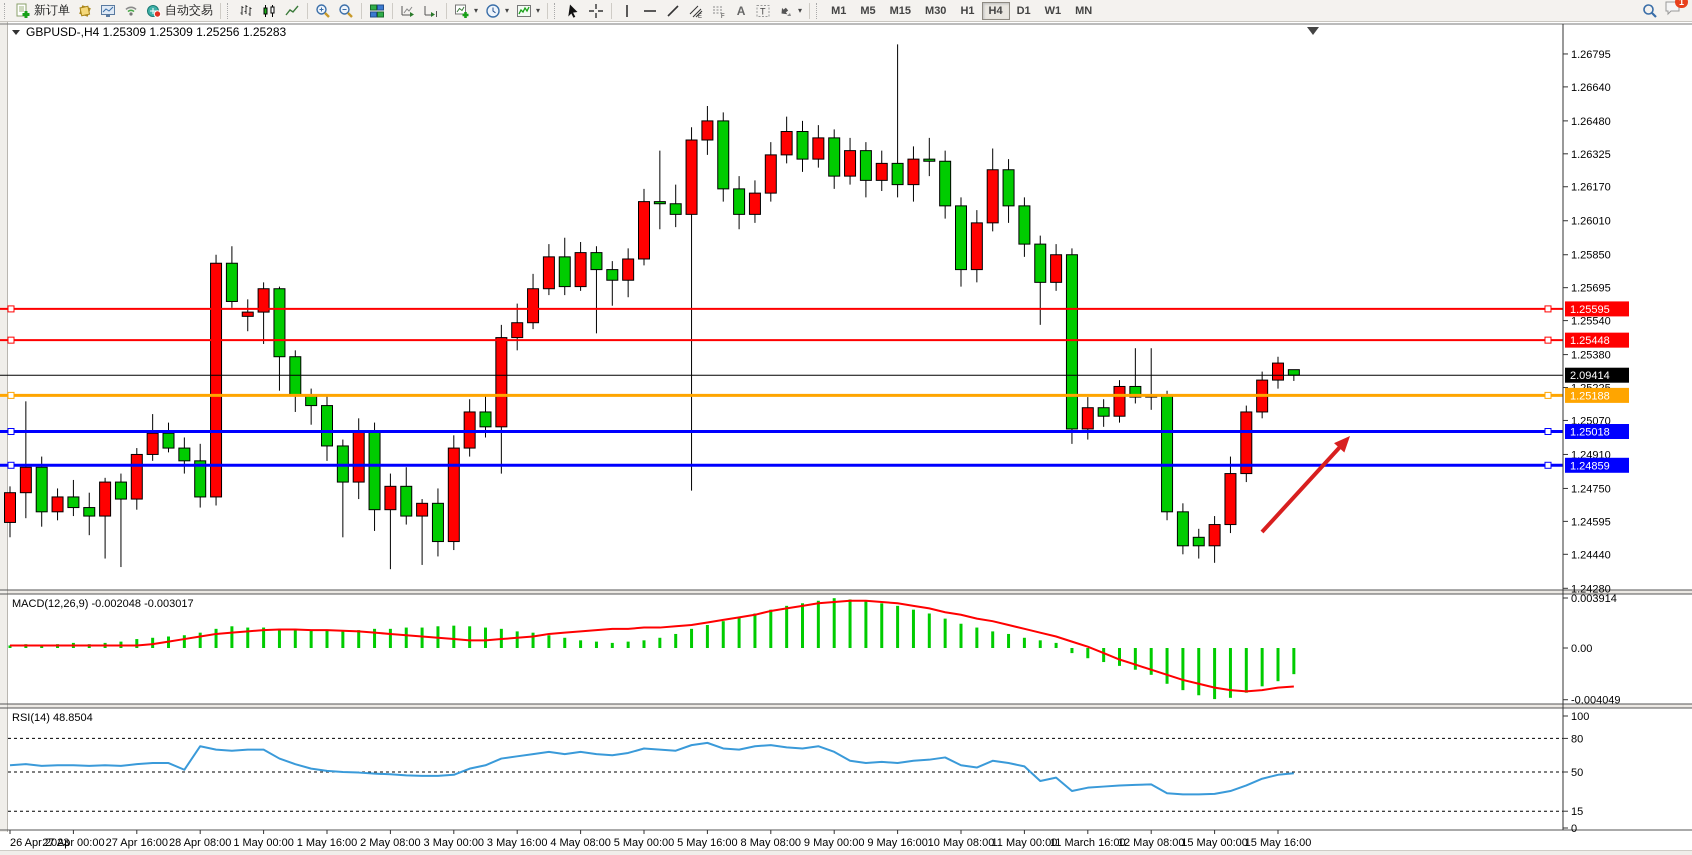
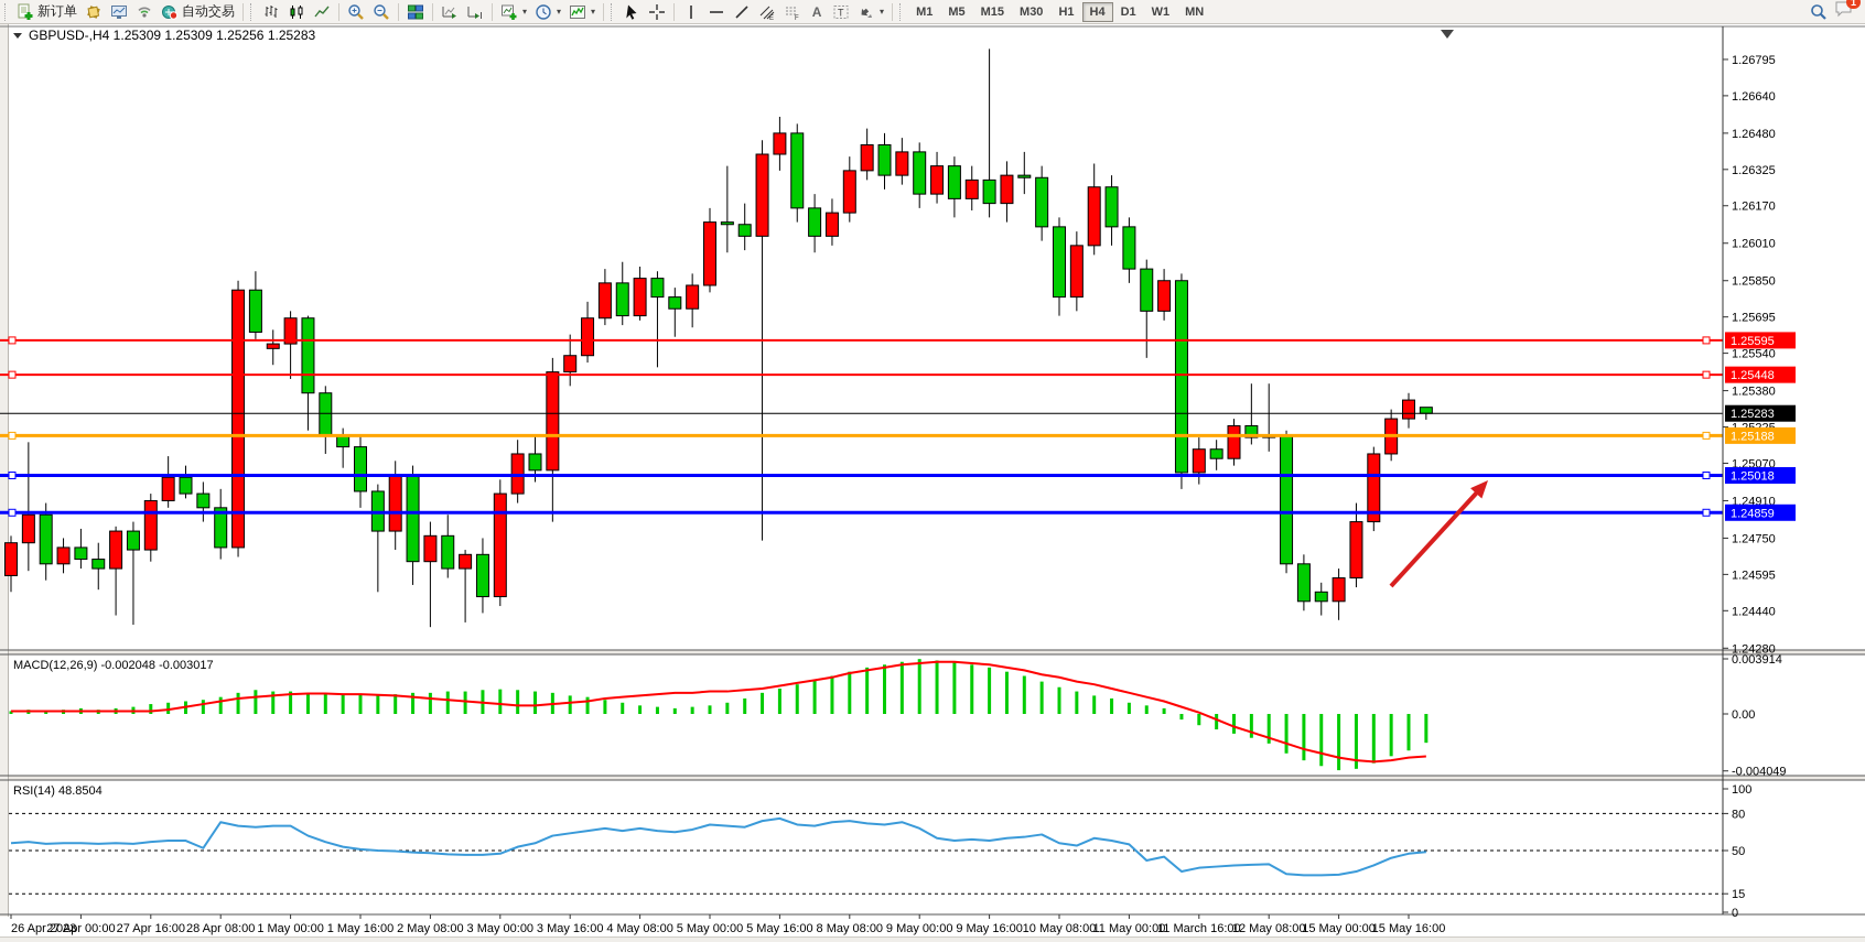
  新订单
  自动交易
  ▾
  ▾
  ▾
  A
  T
  ▾
  M1 M5 M15 M30 H1 H4 D1 W1 MN
  1
  1.26795
  1.26640
  1.26480
  1.26325
  1.26170
  1.26010
  1.25850
  1.25695
  1.25540
  1.25380
  1.25070
  1.24910
  1.24750
  1.24595
  1.24440
  1.24280
  1.25595
  1.25448
- 2.09414
+ 1.25283
  1.25188
  1.25018
  1.24859
  0.003914
  0.00
  -0.004049
  100
  80
  50
  15
  0
  26 Apr 2023
  27 Apr 00:00
  27 Apr 16:00
  28 Apr 08:00
  1 May 00:00
  1 May 16:00
  2 May 08:00
  3 May 00:00
  3 May 16:00
  4 May 08:00
  5 May 00:00
  5 May 16:00
  8 May 08:00
  9 May 00:00
  9 May 16:00
  10 May 08:00
  11 May 00:00
  11 March 16:00
  12 May 08:00
  15 May 00:00
  15 May 16:00
  GBPUSD-,H4 1.25309 1.25309 1.25256 1.25283
  MACD(12,26,9) -0.002048 -0.003017
  RSI(14) 48.8504
